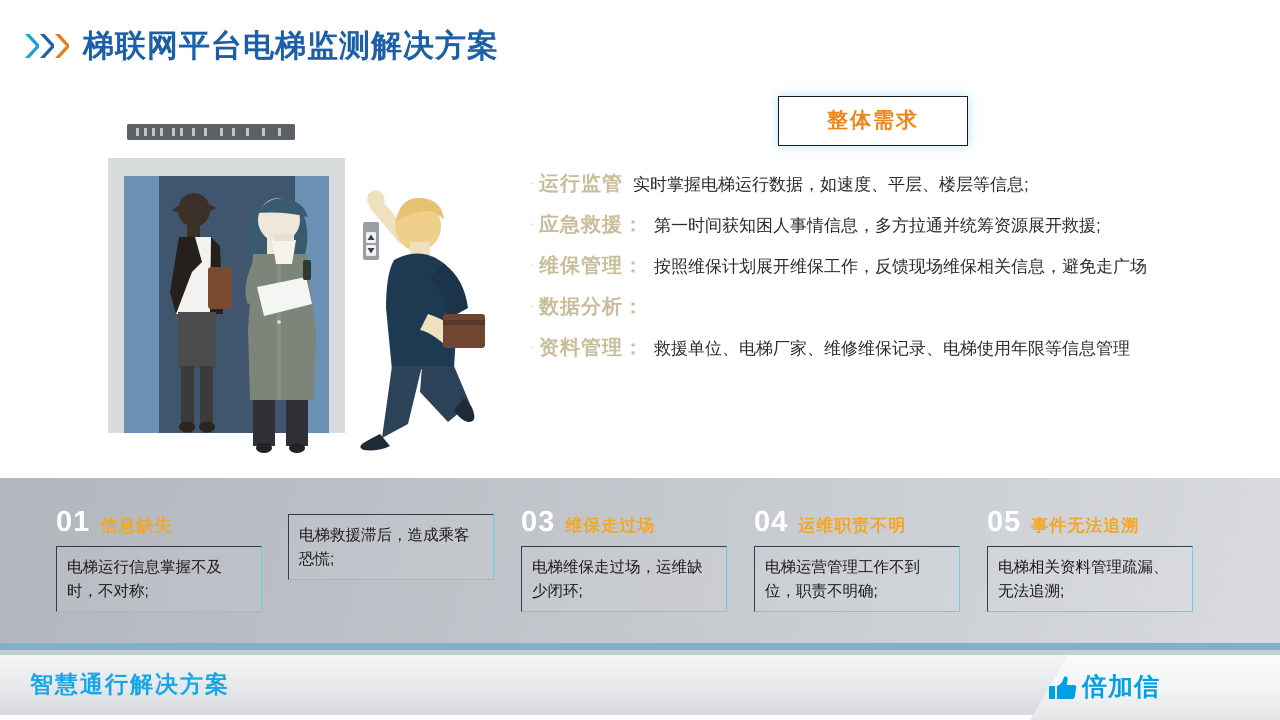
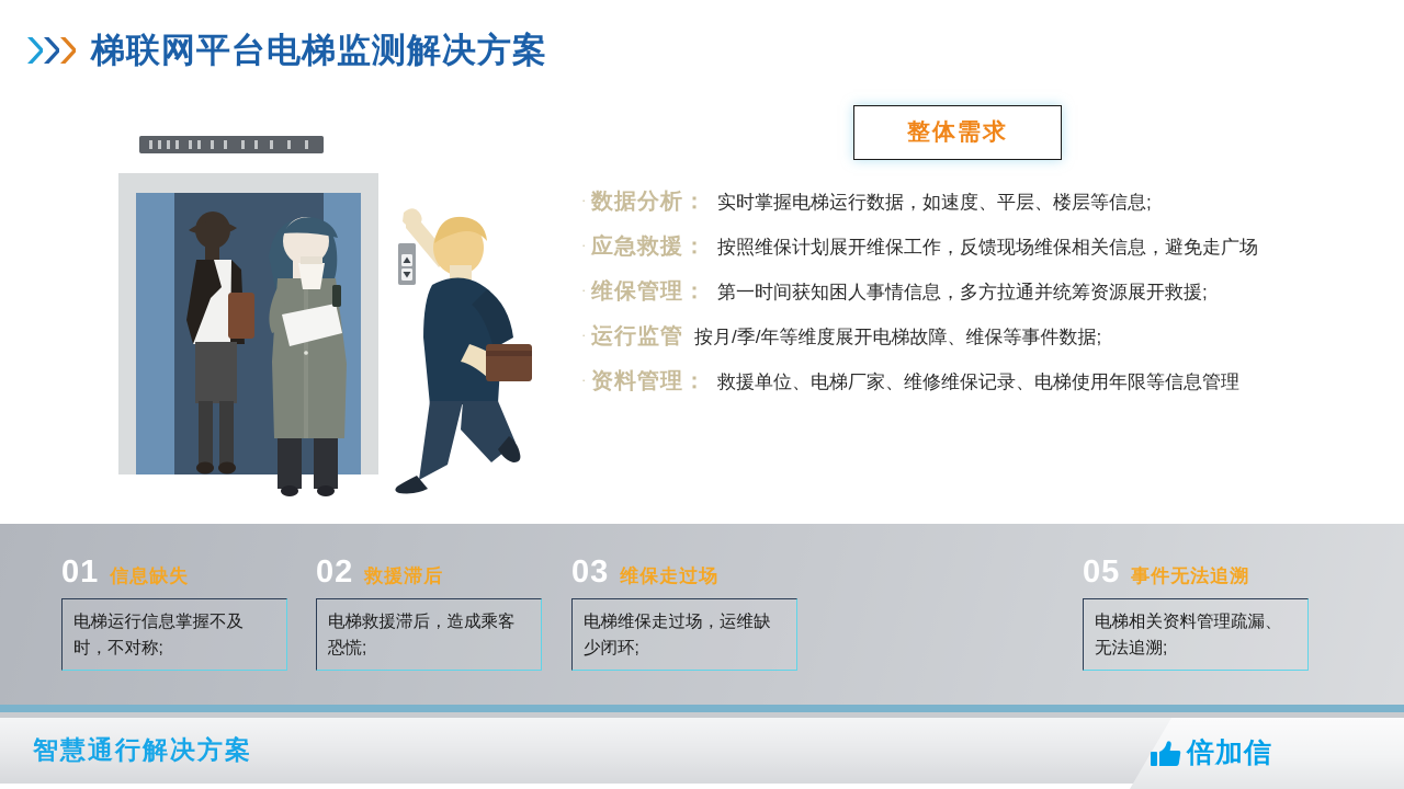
  梯联网平台电梯监测解决方案
  整体需求
  ·
- 运行监管
+ 数据分析：
  实时掌握电梯运行数据，如速度、平层、楼层等信息;
  ·
  应急救援：
- 第一时间获知困人事情信息，多方拉通并统筹资源展开救援;
+ 按照维保计划展开维保工作，反馈现场维保相关信息，避免走广场
  ·
  维保管理：
- 按照维保计划展开维保工作，反馈现场维保相关信息，避免走广场
+ 第一时间获知困人事情信息，多方拉通并统筹资源展开救援;
  ·
- 数据分析：
+ 运行监管
+ 按月/季/年等维度展开电梯故障、维保等事件数据;
  ·
  资料管理：
  救援单位、电梯厂家、维修维保记录、电梯使用年限等信息管理
  01
  信息缺失
  电梯运行信息掌握不及时，不对称;
+ 02
+ 救援滞后
  电梯救援滞后，造成乘客恐慌;
  03
  维保走过场
  电梯维保走过场，运维缺少闭环;
- 04
- 运维职责不明
- 电梯运营管理工作不到位，职责不明确;
  05
  事件无法追溯
  电梯相关资料管理疏漏、无法追溯;
  智慧通行解决方案
  倍加信
